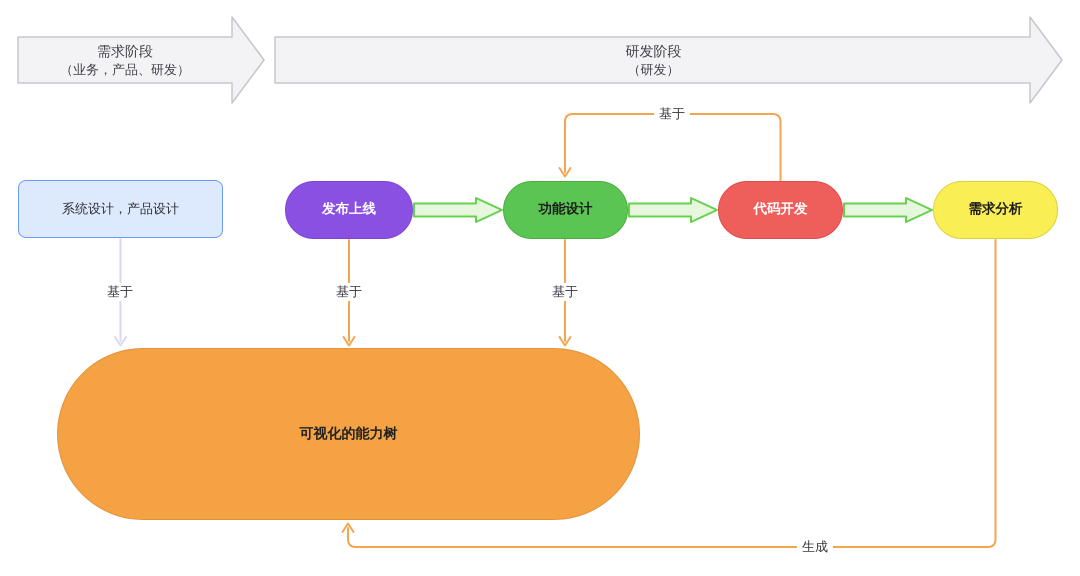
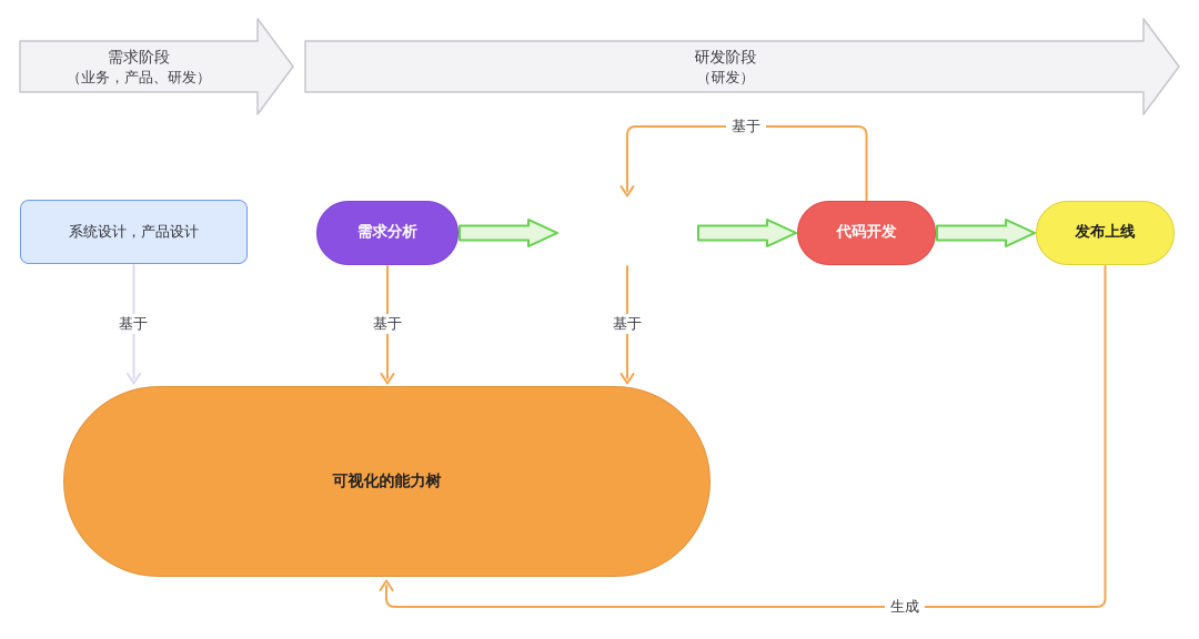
  需求阶段
  （业务，产品、研发）
  研发阶段
  （研发）
  系统设计，产品设计
- 发布上线
+ 需求分析
- 功能设计
  代码开发
- 需求分析
+ 发布上线
  可视化的能力树
  基于
  基于
  基于
  基于
  生成
